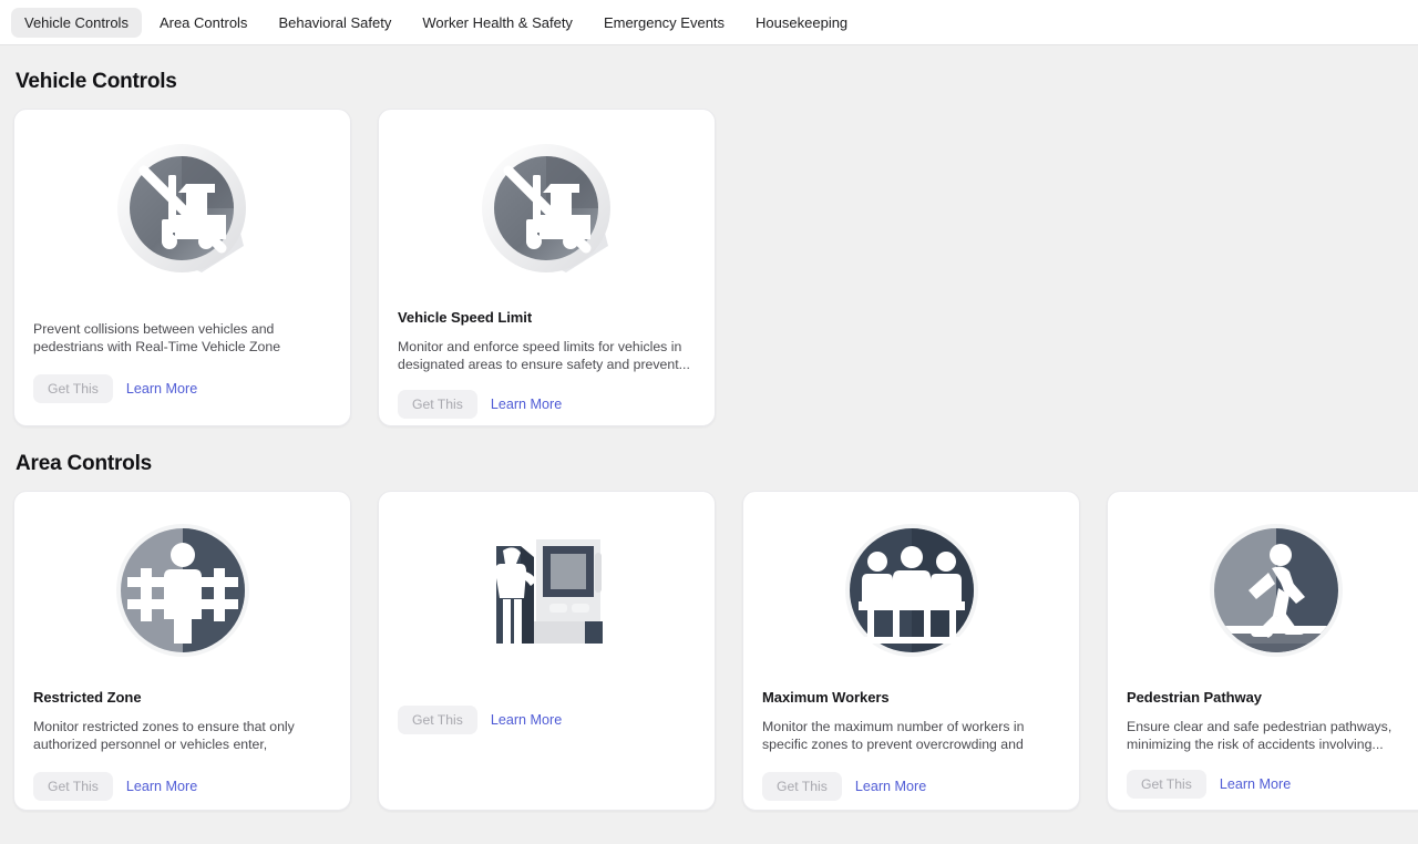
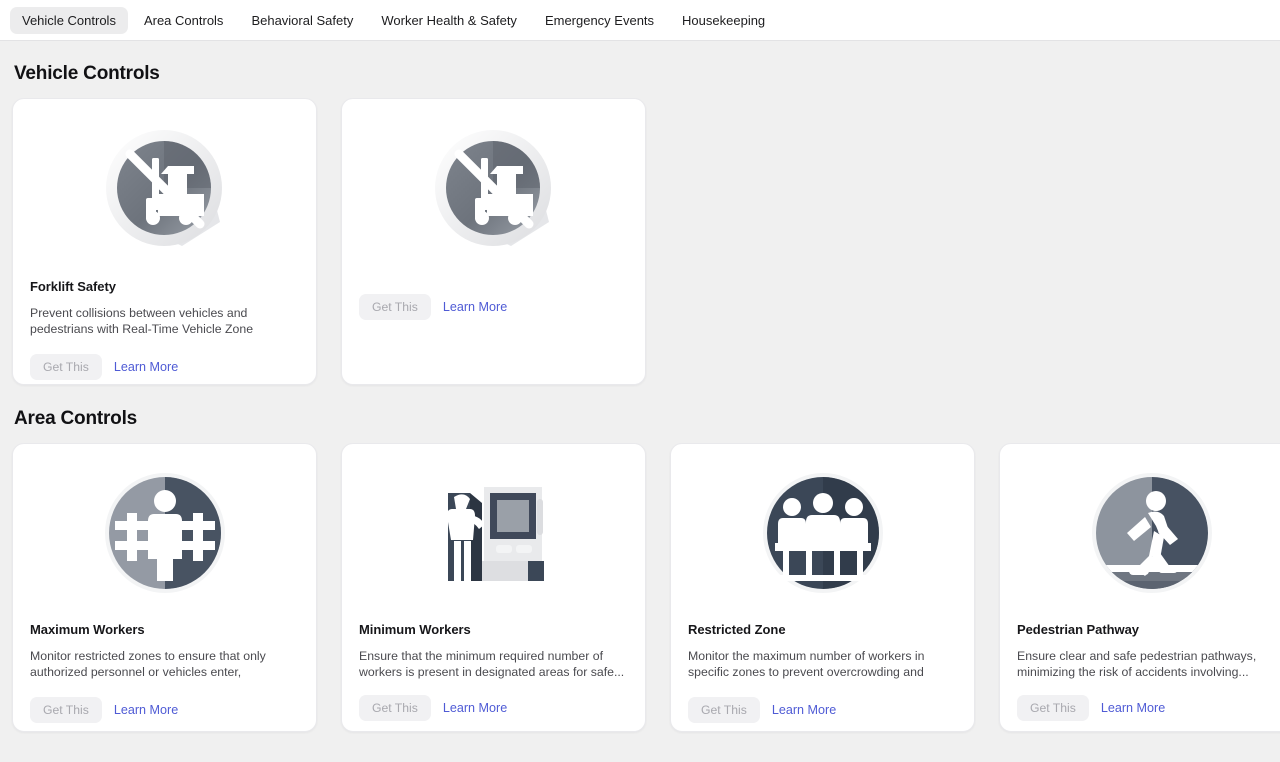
  Vehicle Controls
  Area Controls
  Behavioral Safety
  Worker Health & Safety
  Emergency Events
  Housekeeping
  Vehicle Controls
+ Forklift Safety
  Prevent collisions between vehicles and pedestrians with Real-Time Vehicle Zone
  Get This
  Learn More
- Vehicle Speed Limit
- Monitor and enforce speed limits for vehicles in designated areas to ensure safety and prevent...
  Get This
  Learn More
  Area Controls
- Restricted Zone
+ Maximum Workers
  Monitor restricted zones to ensure that only authorized personnel or vehicles enter,
  Get This
  Learn More
+ Minimum Workers
+ Ensure that the minimum required number of workers is present in designated areas for safe...
  Get This
  Learn More
- Maximum Workers
+ Restricted Zone
  Monitor the maximum number of workers in specific zones to prevent overcrowding and
  Get This
  Learn More
  Pedestrian Pathway
  Ensure clear and safe pedestrian pathways, minimizing the risk of accidents involving...
  Get This
  Learn More
